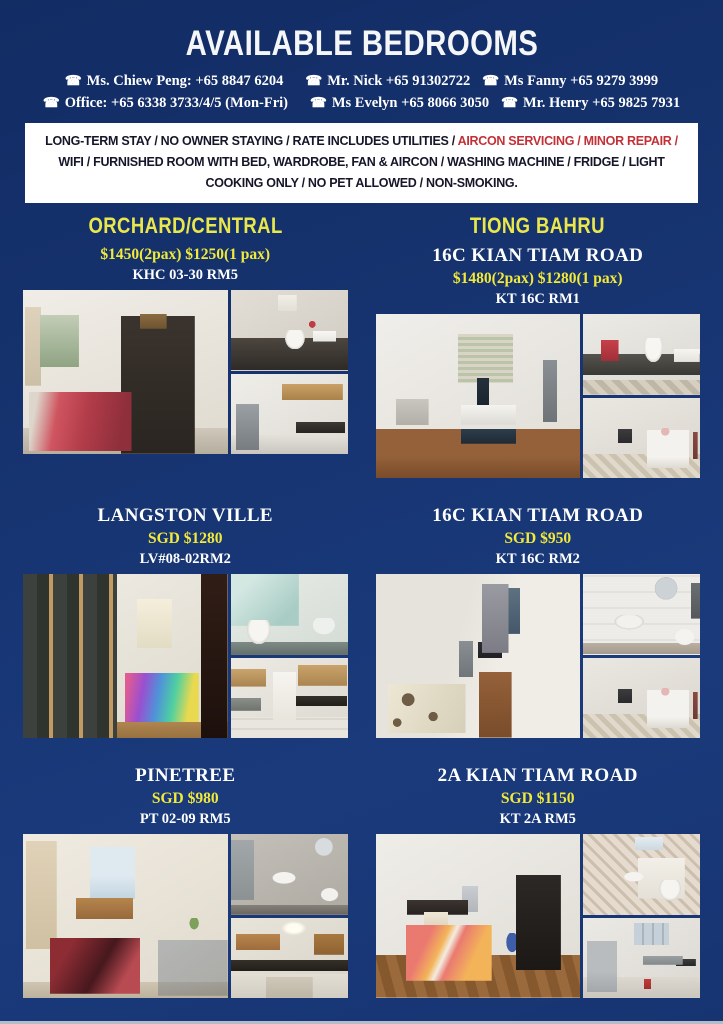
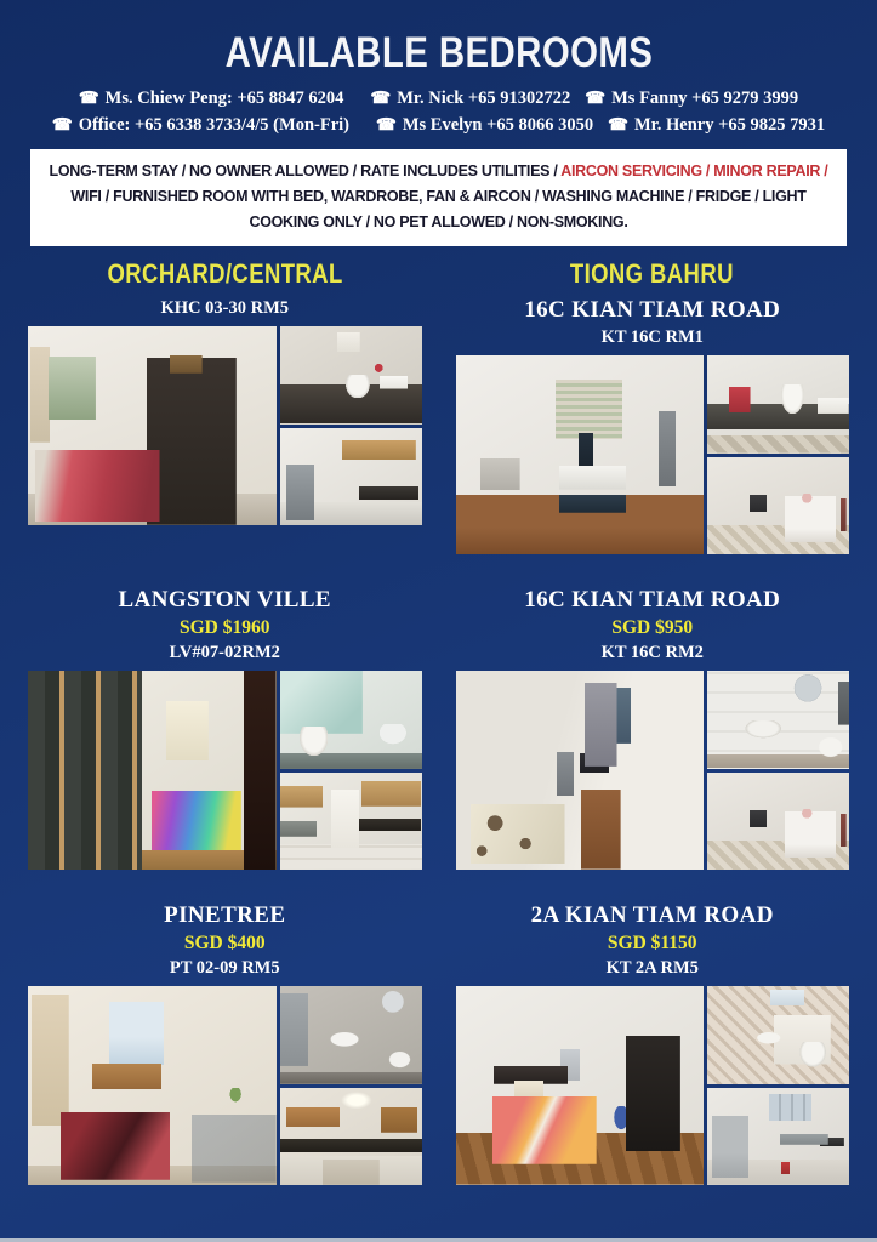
  AVAILABLE BEDROOMS
  ☎ Ms. Chiew Peng: +65 8847 6204 ☎ Mr. Nick +65 91302722 ☎ Ms Fanny +65 9279 3999
  ☎ Office: +65 6338 3733/4/5 (Mon-Fri) ☎ Ms Evelyn +65 8066 3050 ☎ Mr. Henry +65 9825 7931
- LONG-TERM STAY / NO OWNER STAYING / RATE INCLUDES UTILITIES / AIRCON SERVICING / MINOR REPAIR / WIFI / FURNISHED ROOM WITH BED, WARDROBE, FAN & AIRCON / WASHING MACHINE / FRIDGE / LIGHT COOKING ONLY / NO PET ALLOWED / NON-SMOKING.
+ LONG-TERM STAY / NO OWNER ALLOWED / RATE INCLUDES UTILITIES / AIRCON SERVICING / MINOR REPAIR / WIFI / FURNISHED ROOM WITH BED, WARDROBE, FAN & AIRCON / WASHING MACHINE / FRIDGE / LIGHT COOKING ONLY / NO PET ALLOWED / NON-SMOKING.
  ORCHARD/CENTRAL
  TIONG BAHRU
- $1450(2pax) $1250(1 pax)
  KHC 03-30 RM5
  16C KIAN TIAM ROAD
- $1480(2pax) $1280(1 pax)
  KT 16C RM1
  LANGSTON VILLE
- SGD $1280
+ SGD $1960
- LV#08-02RM2
+ LV#07-02RM2
  16C KIAN TIAM ROAD
  SGD $950
  KT 16C RM2
  PINETREE
- SGD $980
+ SGD $400
  PT 02-09 RM5
  2A KIAN TIAM ROAD
  SGD $1150
  KT 2A RM5
